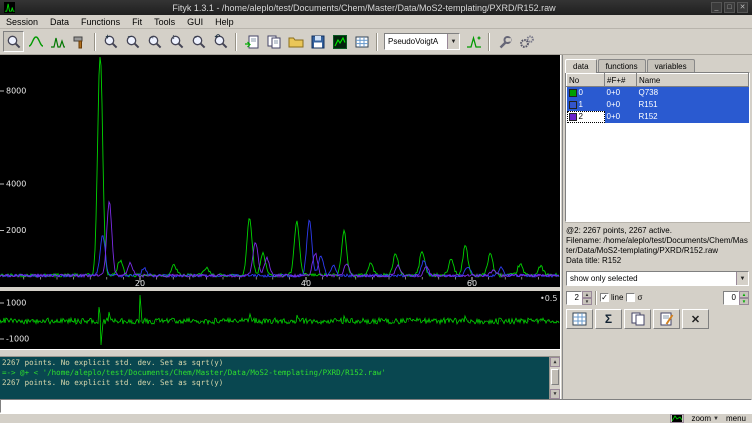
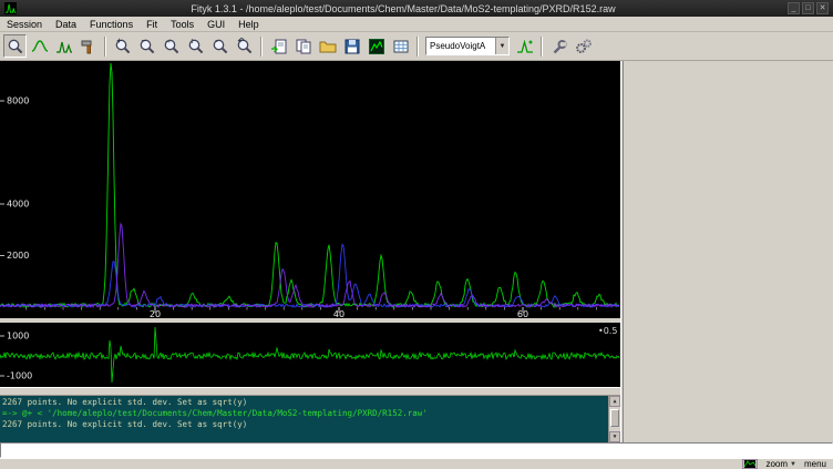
  Fityk 1.3.1 - /home/aleplo/test/Documents/Chem/Master/Data/MoS2-templating/PXRD/R152.raw
  Session
  Data
  Functions
  Fit
  Tools
  GUI
  Help
  PseudoVoigtA
  20
  40
  60
  8000
  4000
  2000
  1000
  -1000
  •0.5
  2267 points. No explicit std. dev. Set as sqrt(y)
  =-> @+ < '/home/aleplo/test/Documents/Chem/Master/Data/MoS2-templating/PXRD/R152.raw'
  2267 points. No explicit std. dev. Set as sqrt(y)
- data
- functions
- variables
- No	#F+#	Name
- 0	0+0	Q738
- 1	0+0	R151
- 2	0+0	R152
- @2: 2267 points, 2267 active.
- Filename: /home/aleplo/test/Documents/Chem/Master/Data/MoS2-templating/PXRD/R152.raw
- Data title: R152
- show only selected
- 2
- ✓
- line
- σ
- 0
- Σ
- ✕
  zoom
  menu
